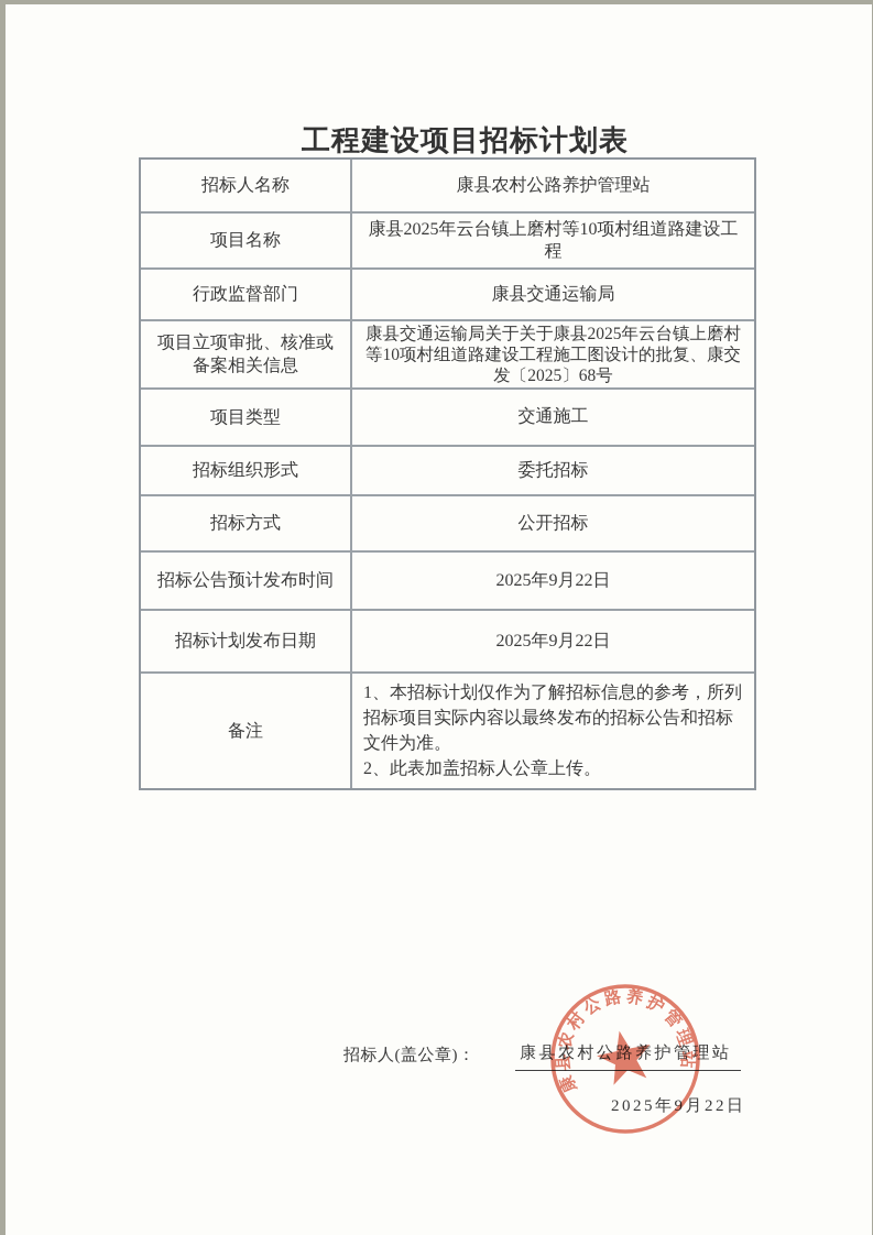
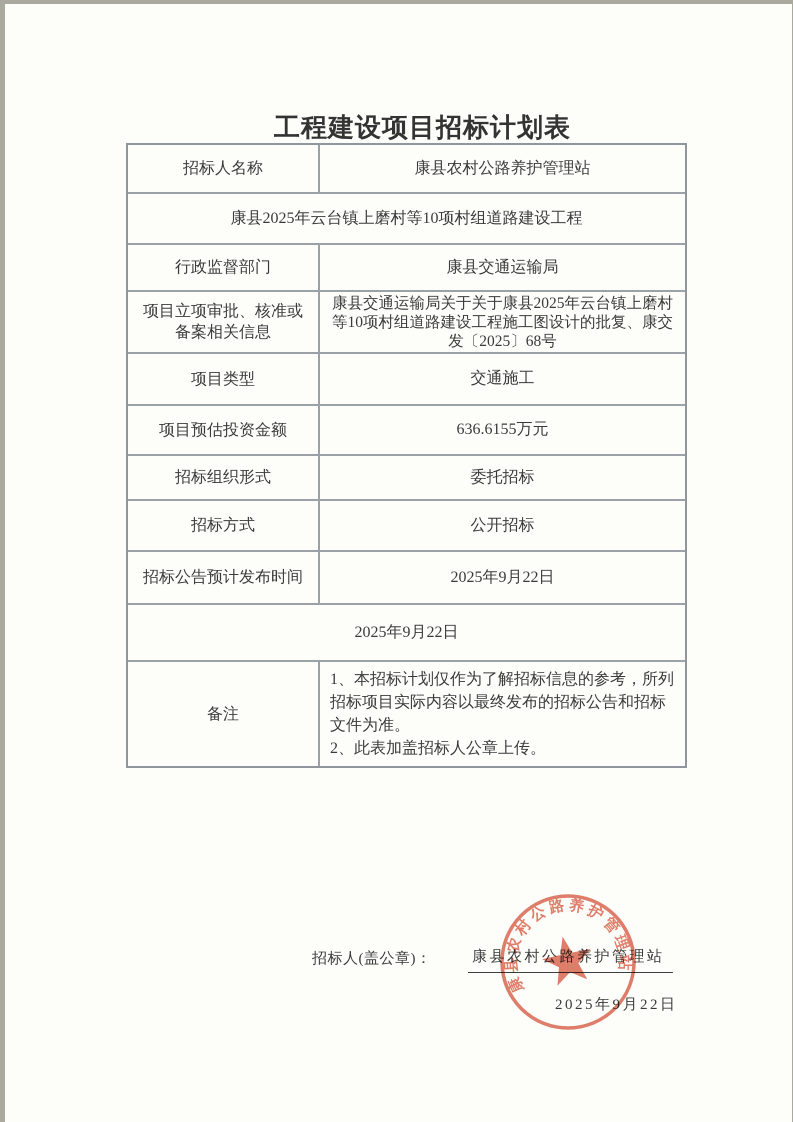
  工程建设项目招标计划表
  招标人名称
  康县农村公路养护管理站
- 项目名称
  康县2025年云台镇上磨村等10项村组道路建设工程
  行政监督部门
  康县交通运输局
  项目立项审批、核准或备案相关信息
  康县交通运输局关于关于康县2025年云台镇上磨村等10项村组道路建设工程施工图设计的批复、康交发〔2025〕68号
  项目类型
  交通施工
+ 项目预估投资金额
+ 636.6155万元
  招标组织形式
  委托招标
  招标方式
  公开招标
  招标公告预计发布时间
  2025年9月22日
- 招标计划发布日期
  2025年9月22日
  备注
  1、本招标计划仅作为了解招标信息的参考，所列招标项目实际内容以最终发布的招标公告和招标文件为准。
  2、此表加盖招标人公章上传。
  招标人(盖公章)：
  康县农村公路养护管理站
  2025年9月22日
